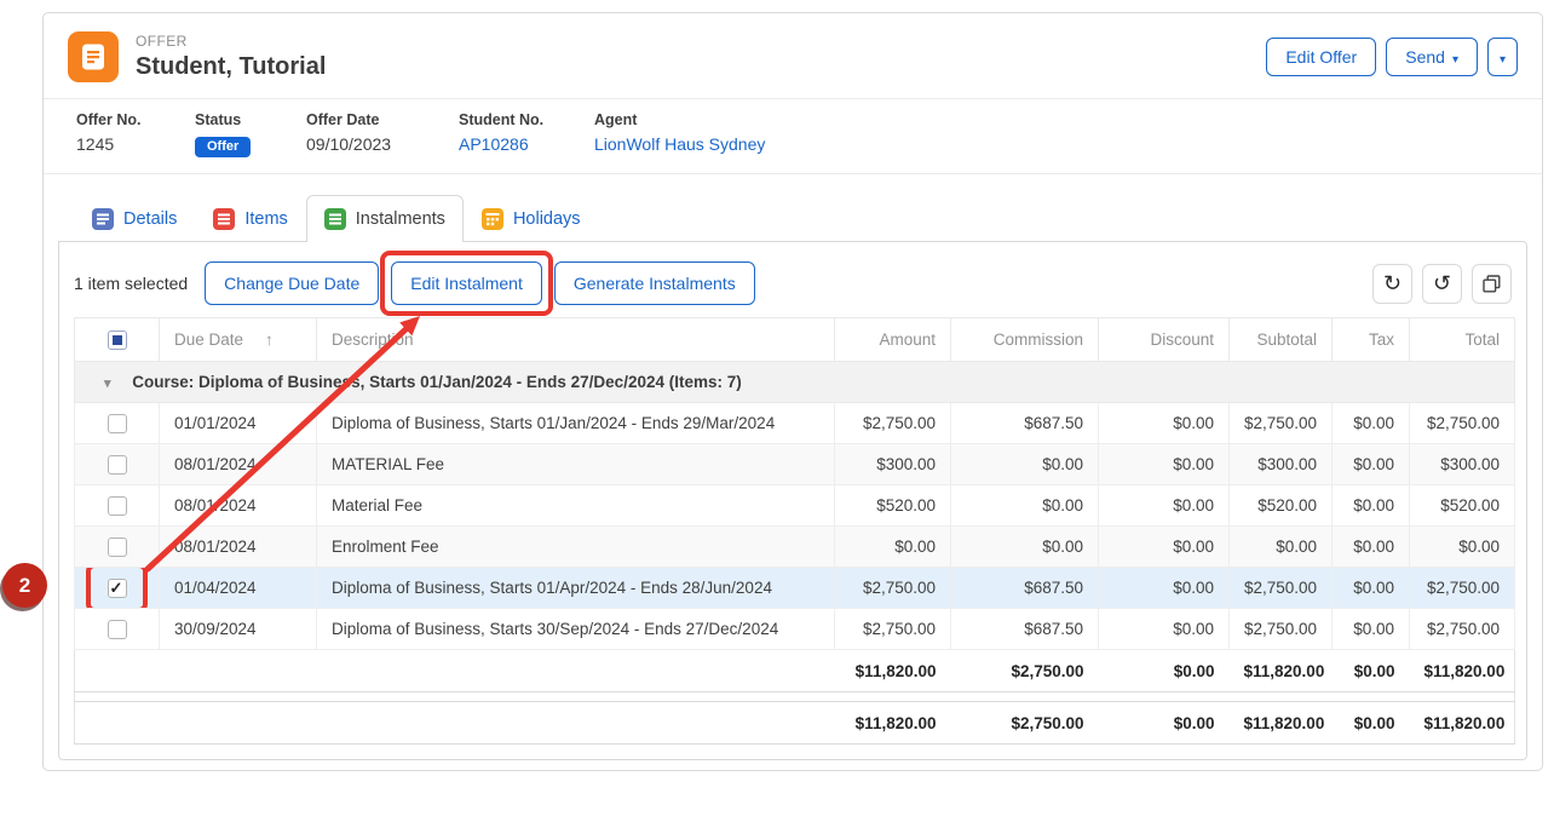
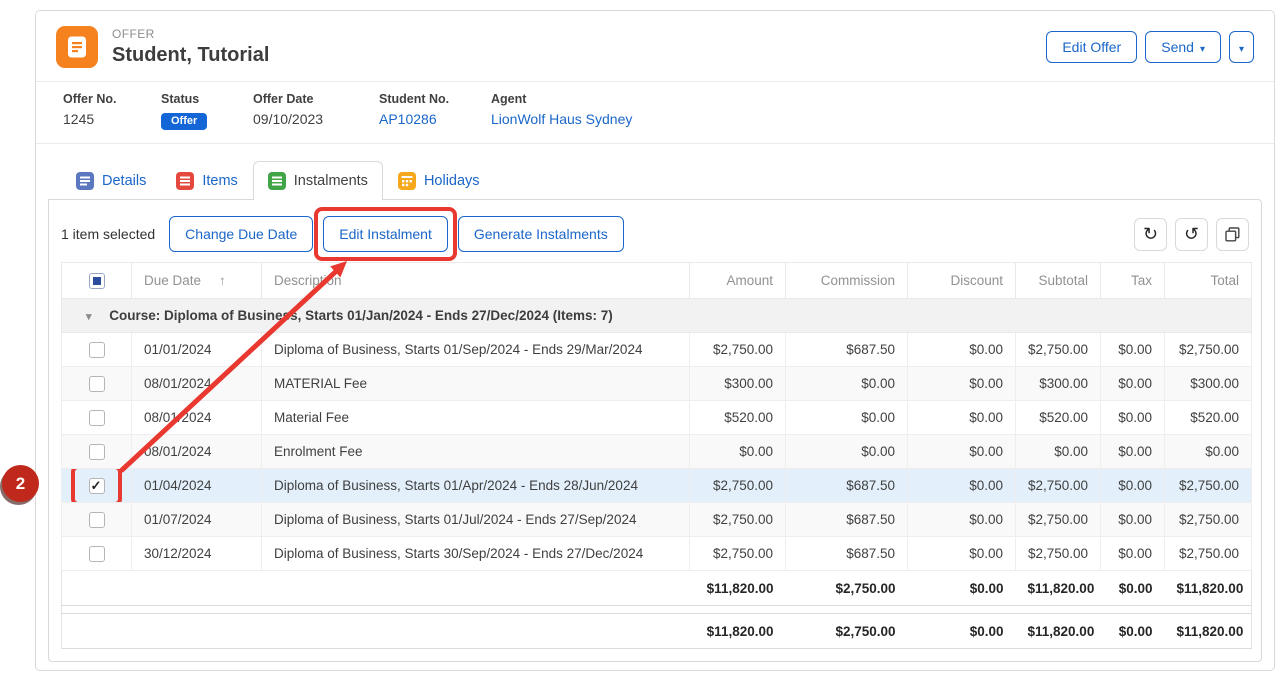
  OFFER
  Student, Tutorial
  Edit Offer
  Send ▾
  ▾
  Offer No.
  1245
  Status
  Offer
  Offer Date
  09/10/2023
  Student No.
  AP10286
  Agent
  LionWolf Haus Sydney
  Details
  Items
  Instalments
  Holidays
  1 item selected
  Change Due Date
  Edit Instalment
  Generate Instalments
  ↻
  ↺
  	Due Date ↑	Descripton	Amount	Commission	Discount	Subtotal	Tax	Total
  ▾ Course: Diploma of Busines, Starts 01/Jan/2024 - Ends 27/Dec/2024 (Items: 7)
- 	01/01/2024	Diploma of Business, Starts 01/Jan/2024 - Ends 29/Mar/2024	$2,750.00	$687.50	$0.00	$2,750.00	$0.00	$2,750.00
+ 	01/01/2024	Diploma of Business, Starts 01/Sep/2024 - Ends 29/Mar/2024	$2,750.00	$687.50	$0.00	$2,750.00	$0.00	$2,750.00
  	08/01/2024	MATERIAL Fee	$300.00	$0.00	$0.00	$300.00	$0.00	$300.00
  	08/012024	Material Fee	$520.00	$0.00	$0.00	$520.00	$0.00	$520.00
  	08/01/2024	Enrolment Fee	$0.00	$0.00	$0.00	$0.00	$0.00	$0.00
  	01/04/2024	Diploma of Business, Starts 01/Apr/2024 - Ends 28/Jun/2024	$2,750.00	$687.50	$0.00	$2,750.00	$0.00	$2,750.00
+ 	01/07/2024	Diploma of Business, Starts 01/Jul/2024 - Ends 27/Sep/2024	$2,750.00	$687.50	$0.00	$2,750.00	$0.00	$2,750.00
- 	30/09/2024	Diploma of Business, Starts 30/Sep/2024 - Ends 27/Dec/2024	$2,750.00	$687.50	$0.00	$2,750.00	$0.00	$2,750.00
+ 	30/12/2024	Diploma of Business, Starts 30/Sep/2024 - Ends 27/Dec/2024	$2,750.00	$687.50	$0.00	$2,750.00	$0.00	$2,750.00
  	$11,820.00	$2,750.00	$0.00	$11,820.00	$0.00	$11,820.00
  	$11,820.00	$2,750.00	$0.00	$11,820.00	$0.00	$11,820.00
  2
